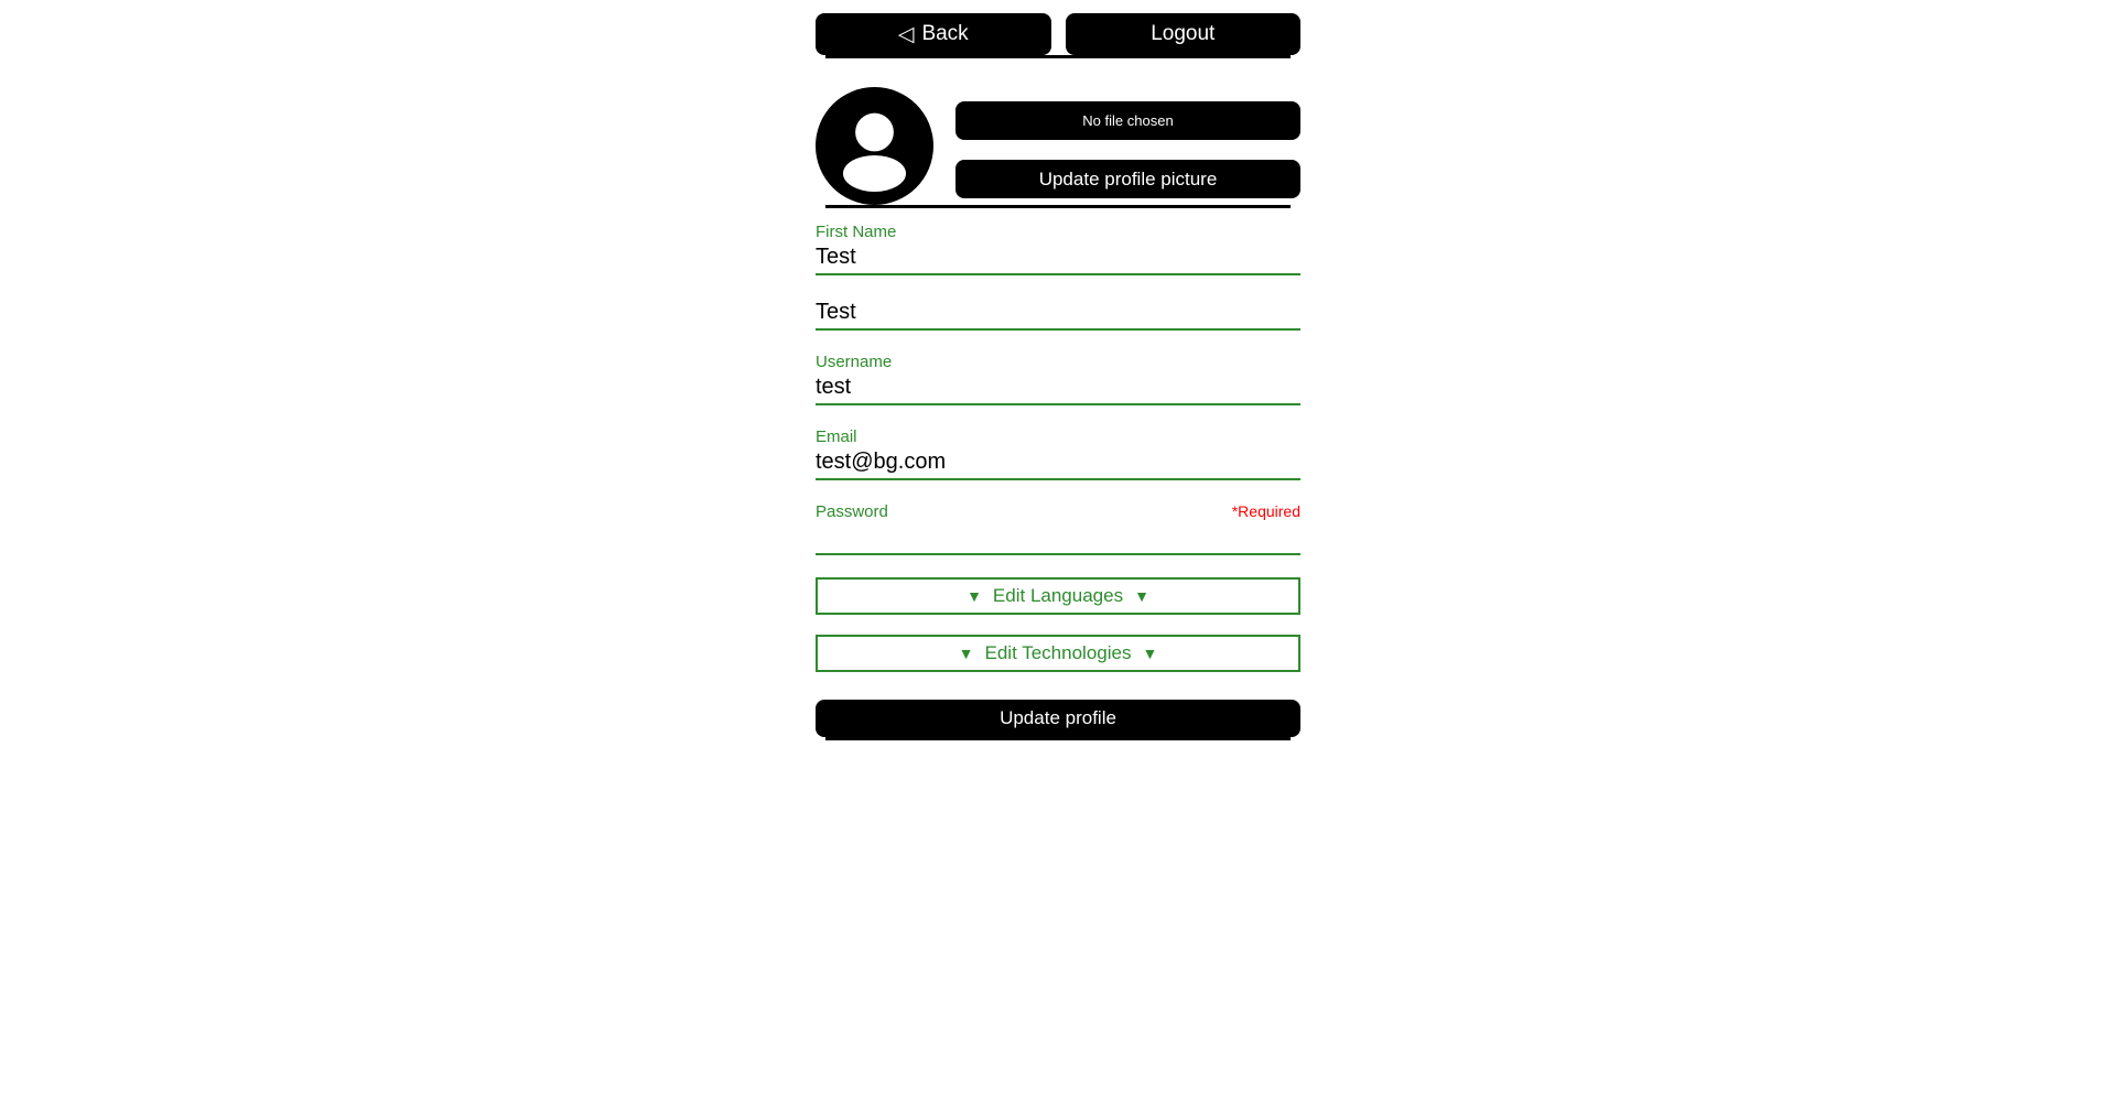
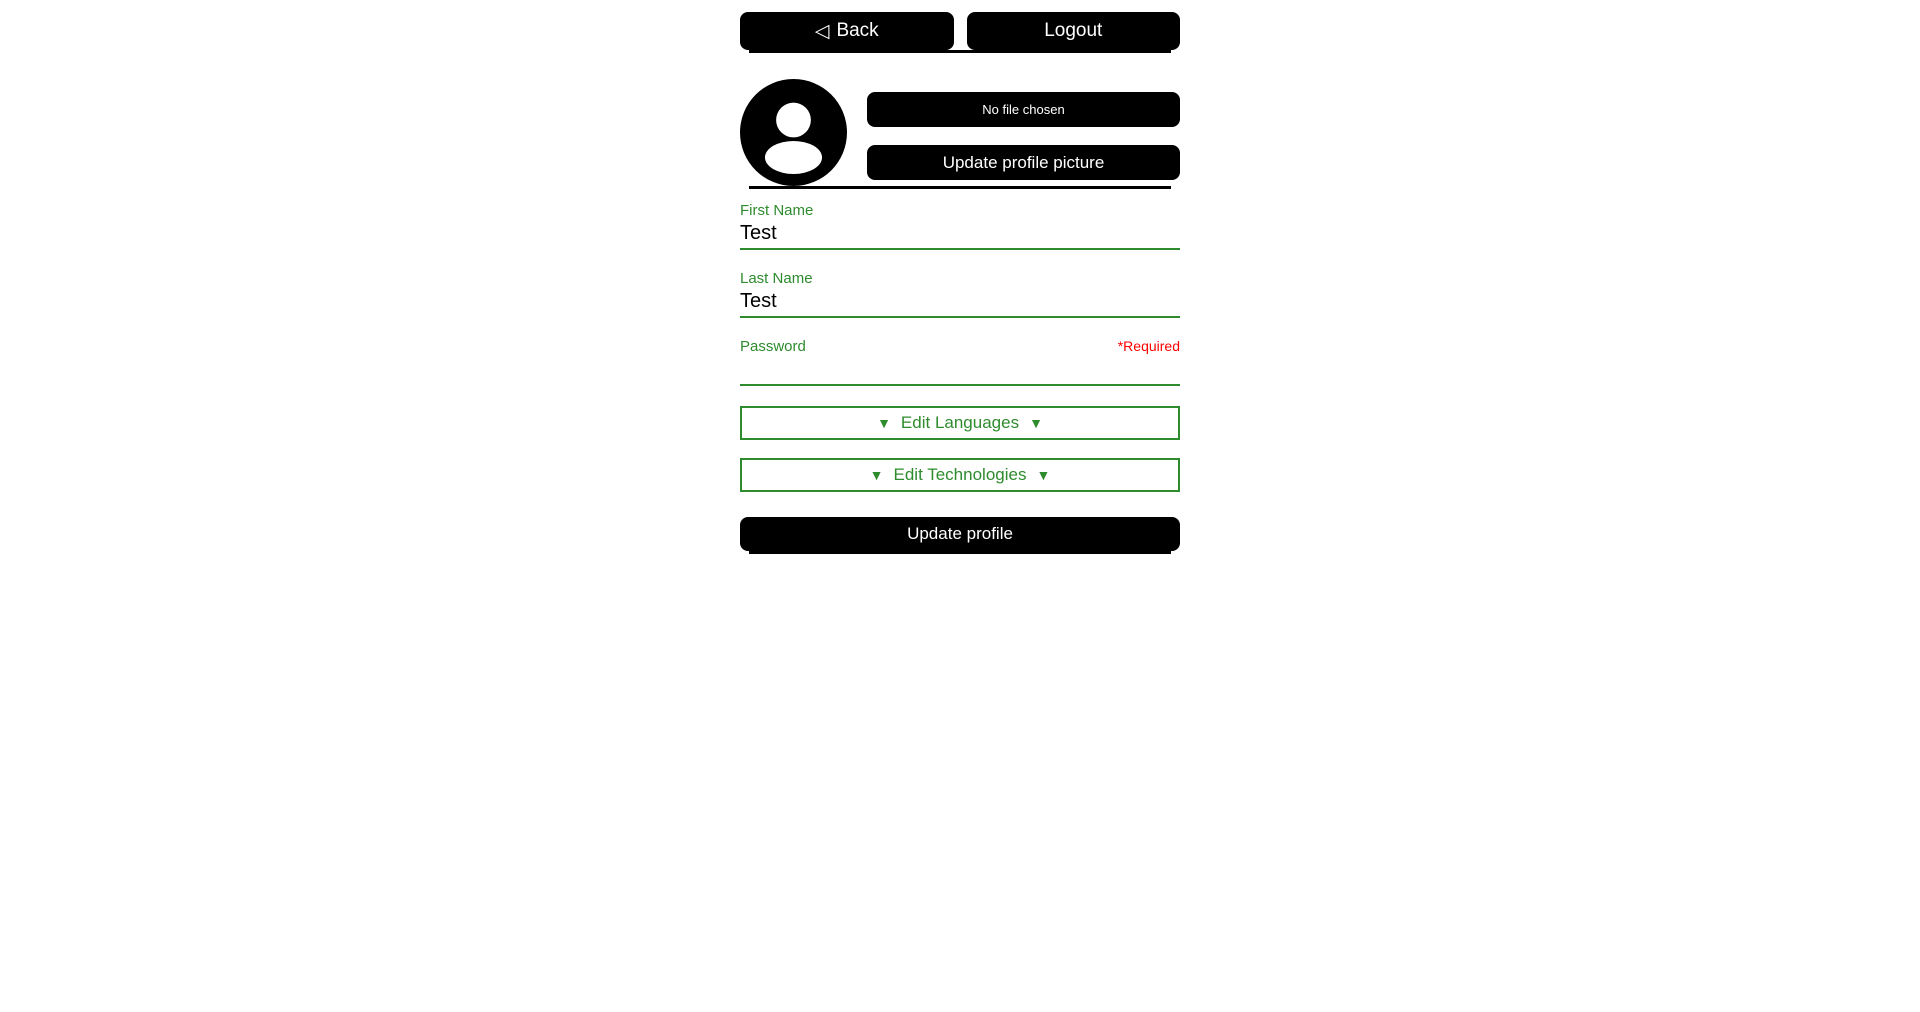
  ◁
  Back
  Logout
  No file chosen
  Update profile picture
  First Name
  Test
+ Last Name
  Test
- Username
- test
- Email
- test@bg.com
  Password
  *Required
  ▼
  Edit Languages
  ▼
  ▼
  Edit Technologies
  ▼
  Update profile
